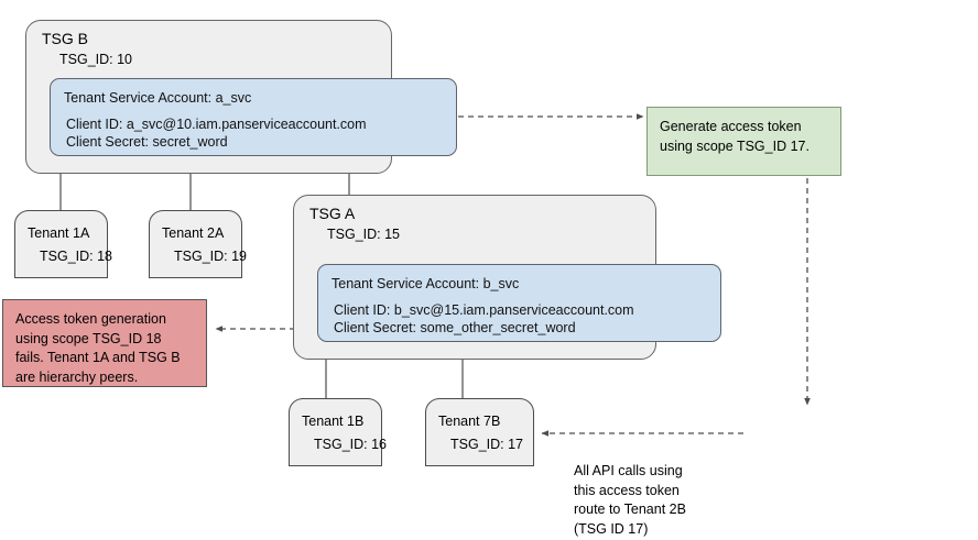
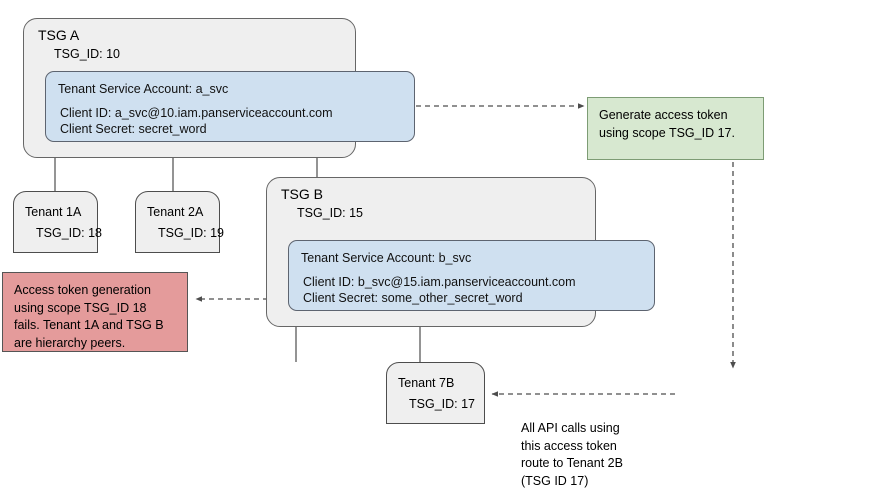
- TSG B
+ TSG A
  TSG_ID: 10
  Tenant Service Account: a_svc
  Client ID: a_svc@10.iam.panserviceaccount.com
  Client Secret: secret_word
  Tenant 1A
  TSG_ID: 18
  Tenant 2A
  TSG_ID: 19
- TSG A
+ TSG B
  TSG_ID: 15
  Tenant Service Account: b_svc
  Client ID: b_svc@15.iam.panserviceaccount.com
  Client Secret: some_other_secret_word
- Tenant 1B
- TSG_ID: 16
  Tenant 7B
  TSG_ID: 17
  Generate access token
  using scope TSG_ID 17.
  Access token generation
  using scope TSG_ID 18
  fails. Tenant 1A and TSG B
  are hierarchy peers.
  All API calls using
  this access token
  route to Tenant 2B
  (TSG ID 17)
